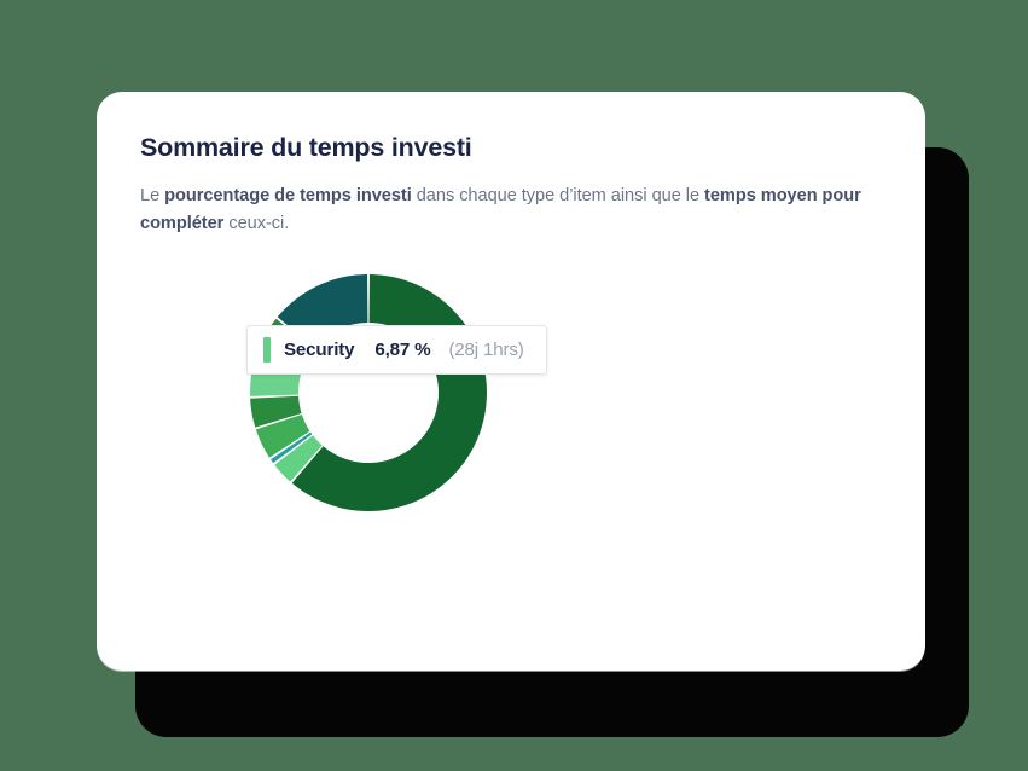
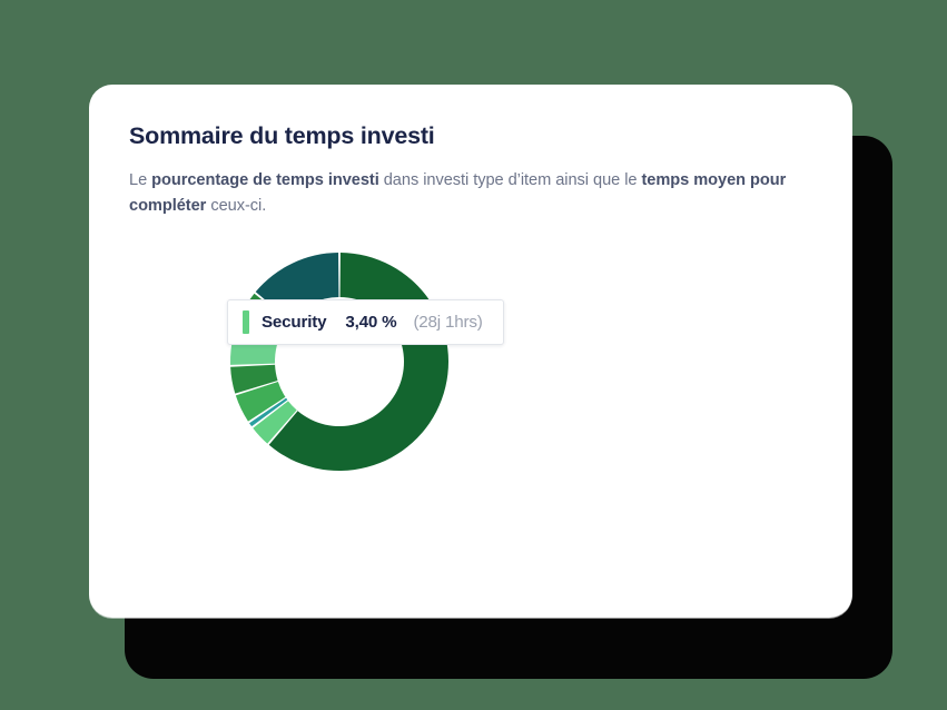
  Sommaire du temps investi
- Le pourcentage de temps investi dans chaque type d’item ainsi que le temps moyen pour compléter ceux-ci.
+ Le pourcentage de temps investi dans investi type d’item ainsi que le temps moyen pour compléter ceux-ci.
  Security
- 6,87 %
+ 3,40 %
  (28j 1hrs)
